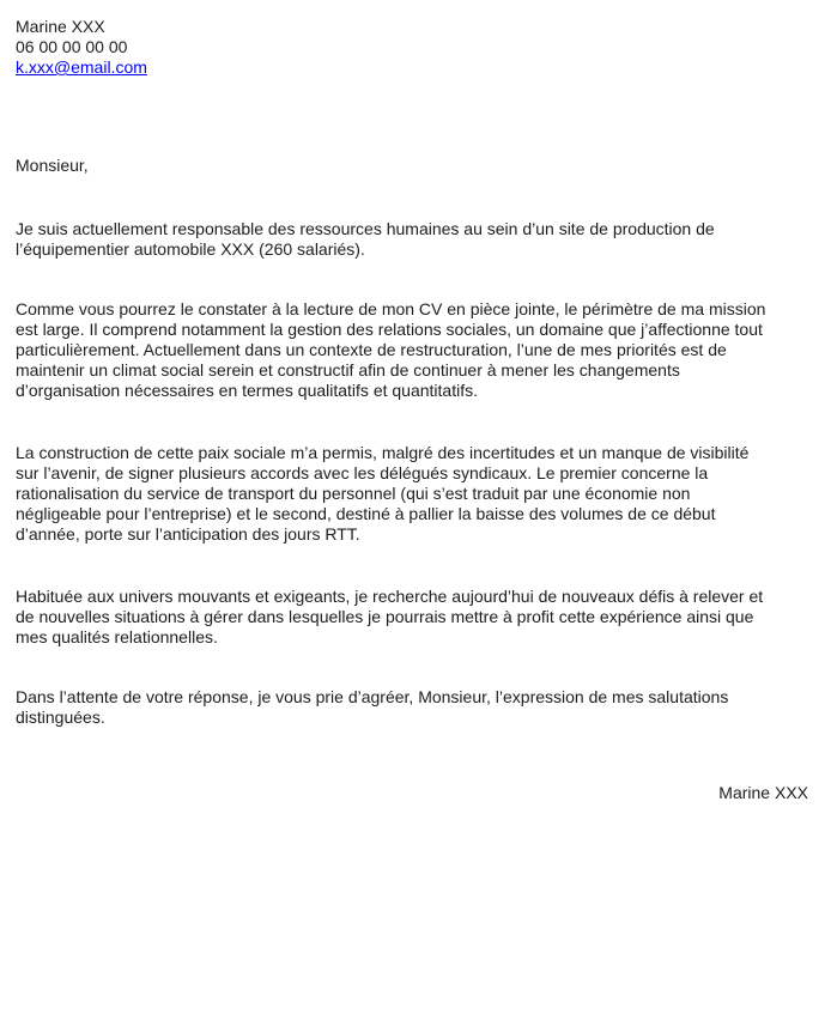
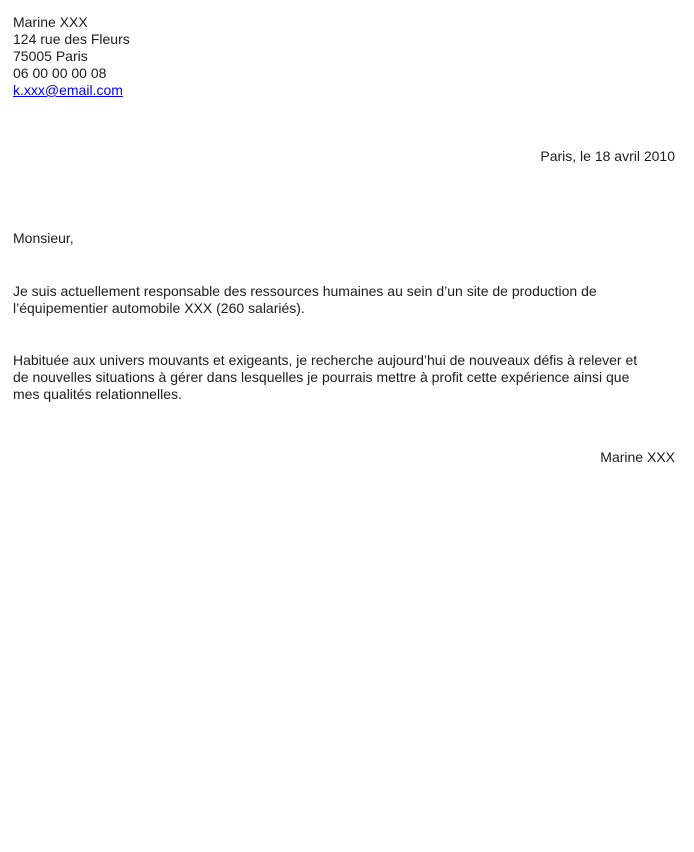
  Marine XXX
+ 124 rue des Fleurs
+ 75005 Paris
- 06 00 00 00 00
+ 06 00 00 00 08
  k.xxx@email.com
+ Paris, le 18 avril 2010
  Monsieur,
  Je suis actuellement responsable des ressources humaines au sein d’un site de production de
  l’équipementier automobile XXX (260 salariés).
- Comme vous pourrez le constater à la lecture de mon CV en pièce jointe, le périmètre de ma mission
- est large. Il comprend notamment la gestion des relations sociales, un domaine que j’affectionne tout
- particulièrement. Actuellement dans un contexte de restructuration, l’une de mes priorités est de
- maintenir un climat social serein et constructif afin de continuer à mener les changements
- d’organisation nécessaires en termes qualitatifs et quantitatifs.
- La construction de cette paix sociale m’a permis, malgré des incertitudes et un manque de visibilité
- sur l’avenir, de signer plusieurs accords avec les délégués syndicaux. Le premier concerne la
- rationalisation du service de transport du personnel (qui s’est traduit par une économie non
- négligeable pour l’entreprise) et le second, destiné à pallier la baisse des volumes de ce début
- d’année, porte sur l’anticipation des jours RTT.
  Habituée aux univers mouvants et exigeants, je recherche aujourd’hui de nouveaux défis à relever et
  de nouvelles situations à gérer dans lesquelles je pourrais mettre à profit cette expérience ainsi que
  mes qualités relationnelles.
- Dans l’attente de votre réponse, je vous prie d’agréer, Monsieur, l’expression de mes salutations
- distinguées.
  Marine XXX
